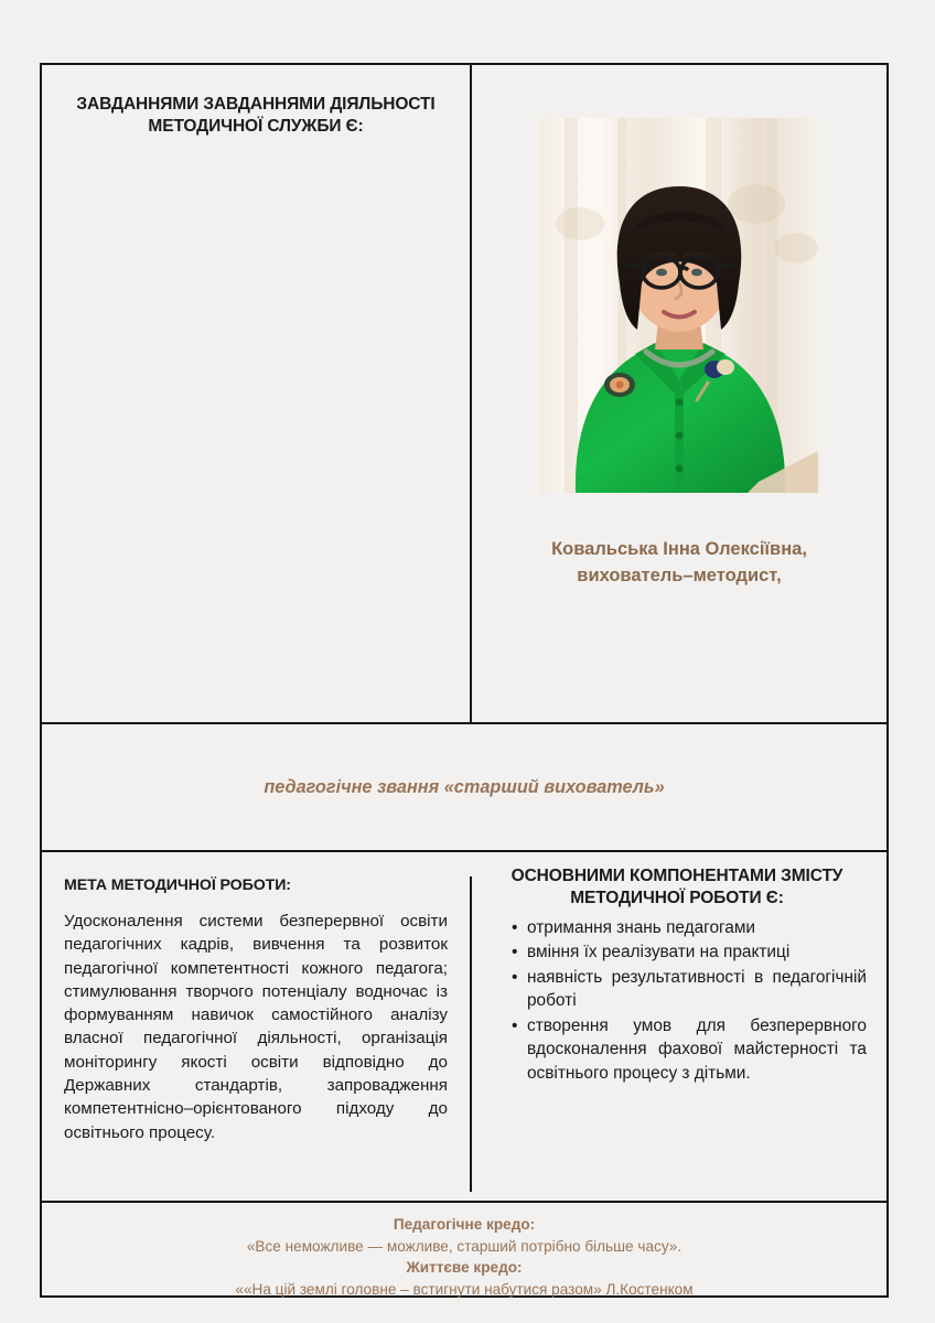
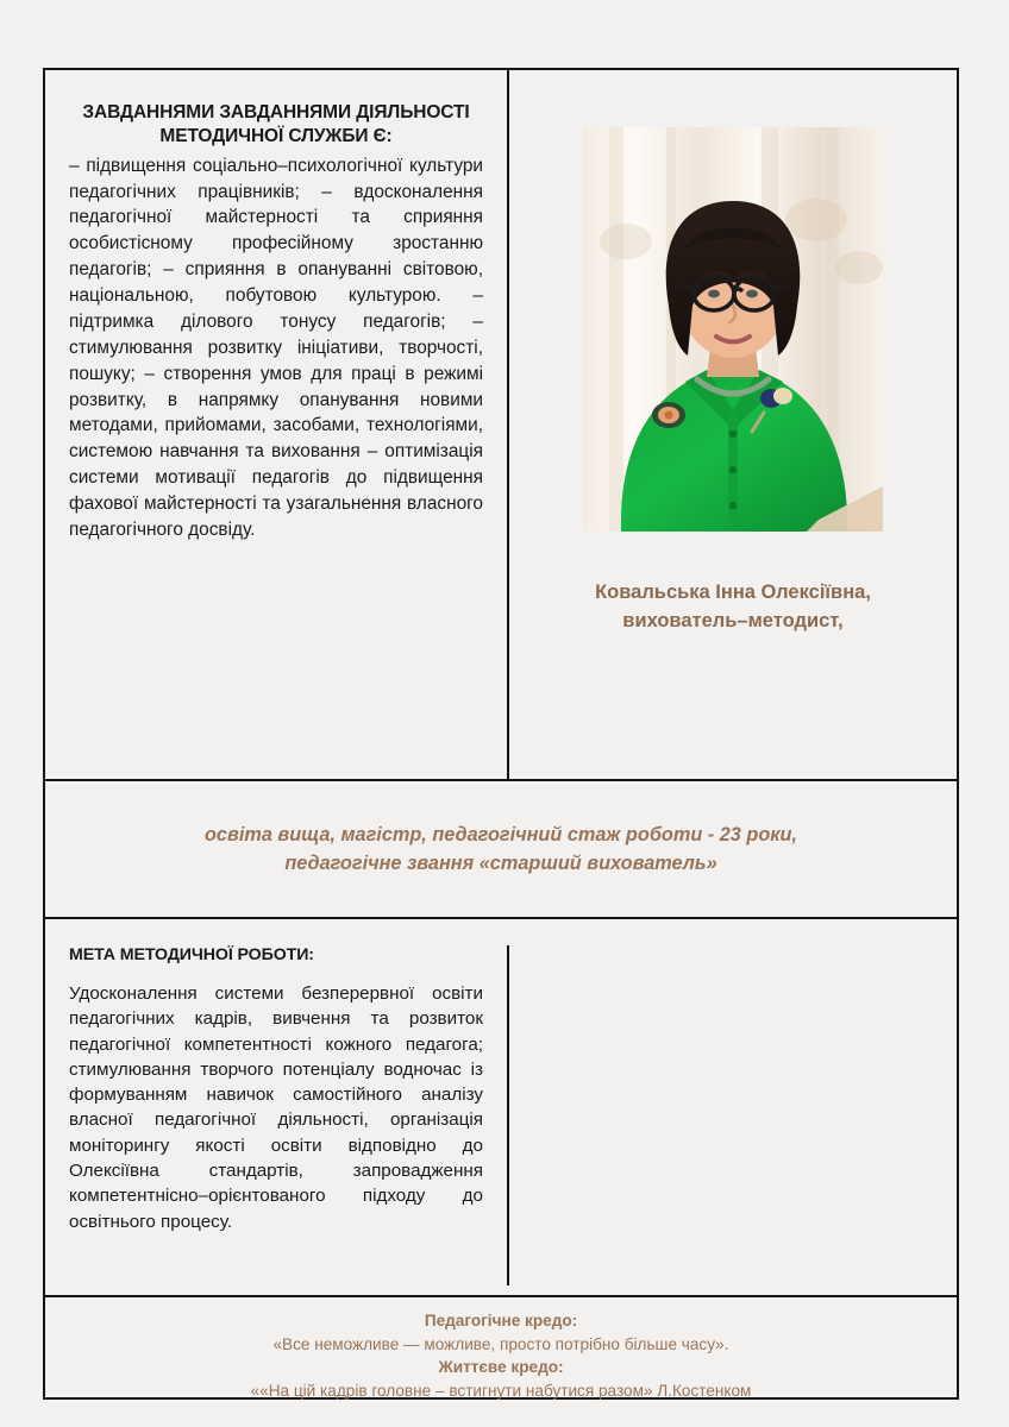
  ЗАВДАННЯМИ ЗАВДАННЯМИ ДІЯЛЬНОСТІ МЕТОДИЧНОЇ СЛУЖБИ Є:
+ – підвищення соціально–психологічної культури педагогічних працівників; – вдосконалення педагогічної майстерності та сприяння особистісному професійному зростанню педагогів; – сприяння в опануванні світовою, національною, побутовою культурою. – підтримка ділового тонусу педагогів; – стимулювання розвитку ініціативи, творчості, пошуку; – створення умов для праці в режимі розвитку, в напрямку опанування новими методами, прийомами, засобами, технологіями, системою навчання та виховання – оптимізація системи мотивації педагогів до підвищення фахової майстерності та узагальнення власного педагогічного досвіду.
  Ковальська Інна Олексіївна,
  вихователь–методист,
+ освіта вища, магістр, педагогічний стаж роботи - 23 роки,
  педагогічне звання «старший вихователь»
  МЕТА МЕТОДИЧНОЇ РОБОТИ:
- Удосконалення системи безперервної освіти педагогічних кадрів, вивчення та розвиток педагогічної компетентності кожного педагога; стимулювання творчого потенціалу водночас із формуванням навичок самостійного аналізу власної педагогічної діяльності, організація моніторингу якості освіти відповідно до Державних стандартів, запровадження компетентнісно–орієнтованого підходу до освітнього процесу.
+ Удосконалення системи безперервної освіти педагогічних кадрів, вивчення та розвиток педагогічної компетентності кожного педагога; стимулювання творчого потенціалу водночас із формуванням навичок самостійного аналізу власної педагогічної діяльності, організація моніторингу якості освіти відповідно до Олексіївна стандартів, запровадження компетентнісно–орієнтованого підходу до освітнього процесу.
- ОСНОВНИМИ КОМПОНЕНТАМИ ЗМІСТУ МЕТОДИЧНОЇ РОБОТИ Є:
- отримання знань педагогами
- вміння їх реалізувати на практиці
- наявність результативності в педагогічній роботі
- створення умов для безперервного вдосконалення фахової майстерності та освітнього процесу з дітьми.
  Педагогічне кредо:
- «Все неможливе — можливе, старший потрібно більше часу».
+ «Все неможливе — можливе, просто потрібно більше часу».
  Життєве кредо:
- ««На цій землі головне – встигнути набутися разом» Л.Костенком
+ ««На цій кадрів головне – встигнути набутися разом» Л.Костенком
